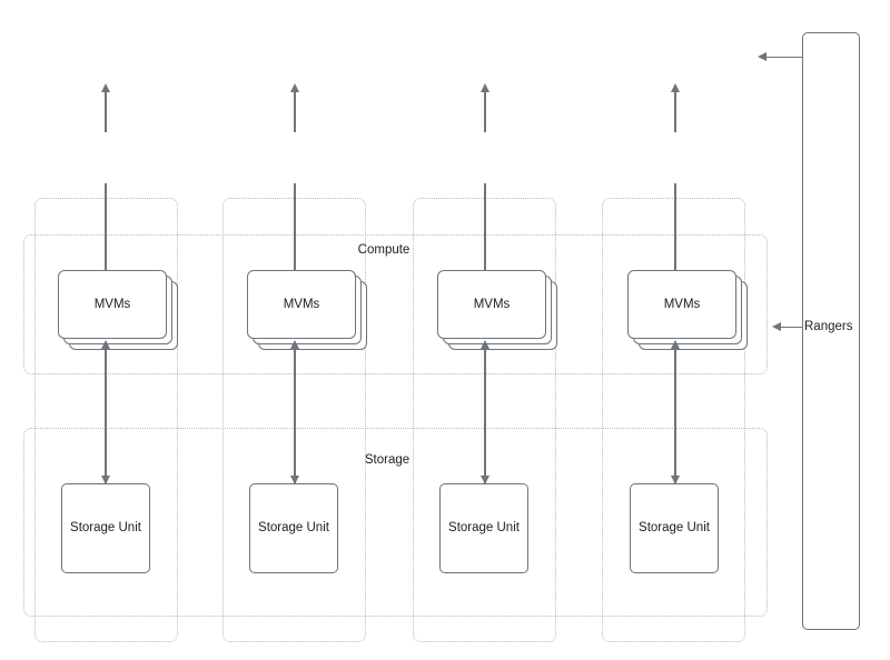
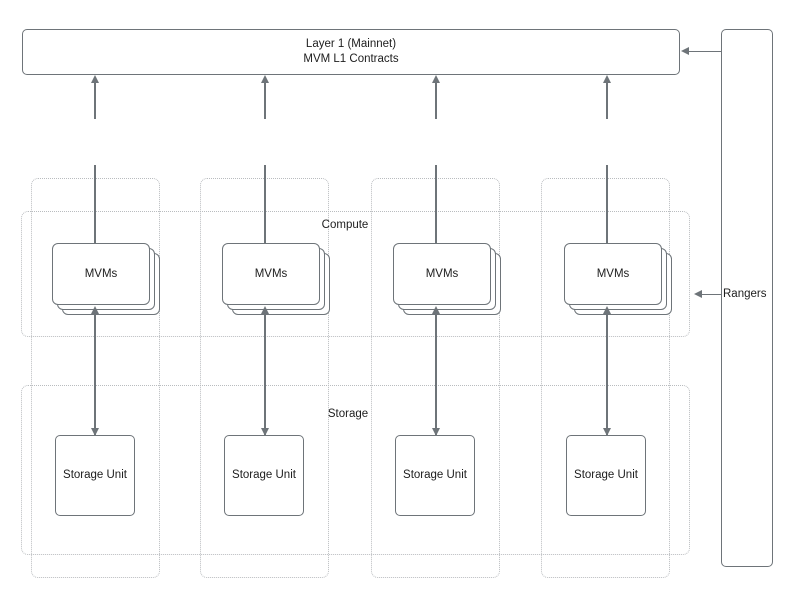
+ Layer 1 (Mainnet)
+ MVM L1 Contracts
  Compute
  Storage
  MVMs
  Storage Unit
  MVMs
  Storage Unit
  MVMs
  Storage Unit
  MVMs
  Storage Unit
  Rangers
